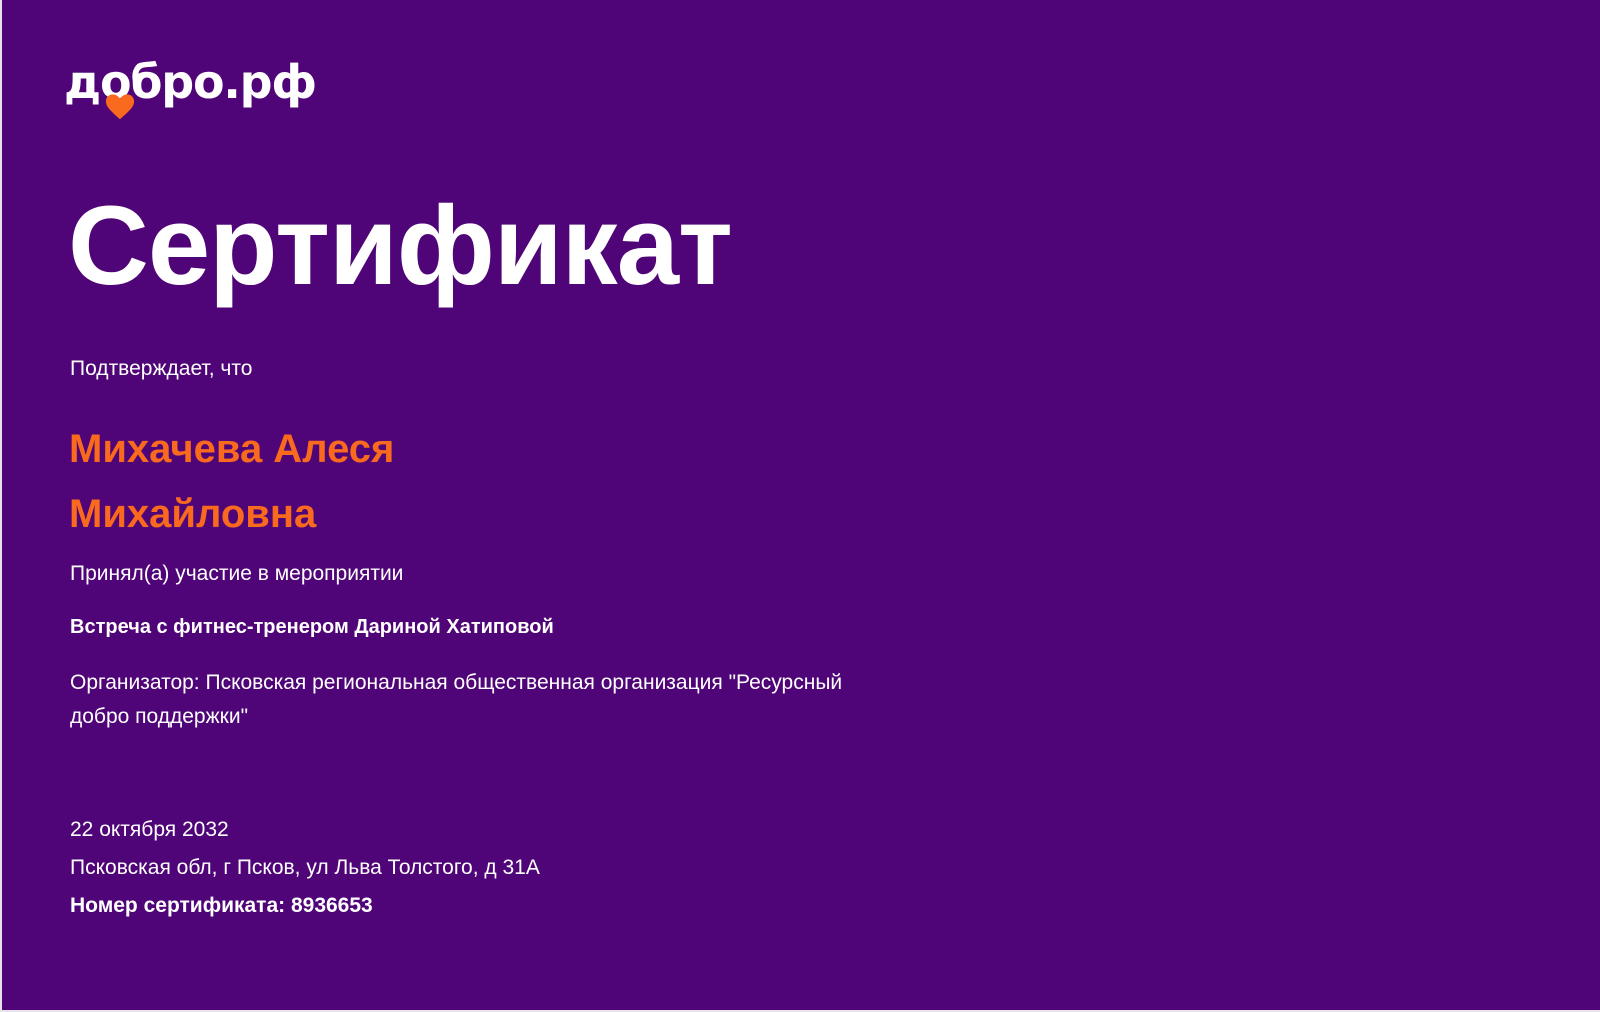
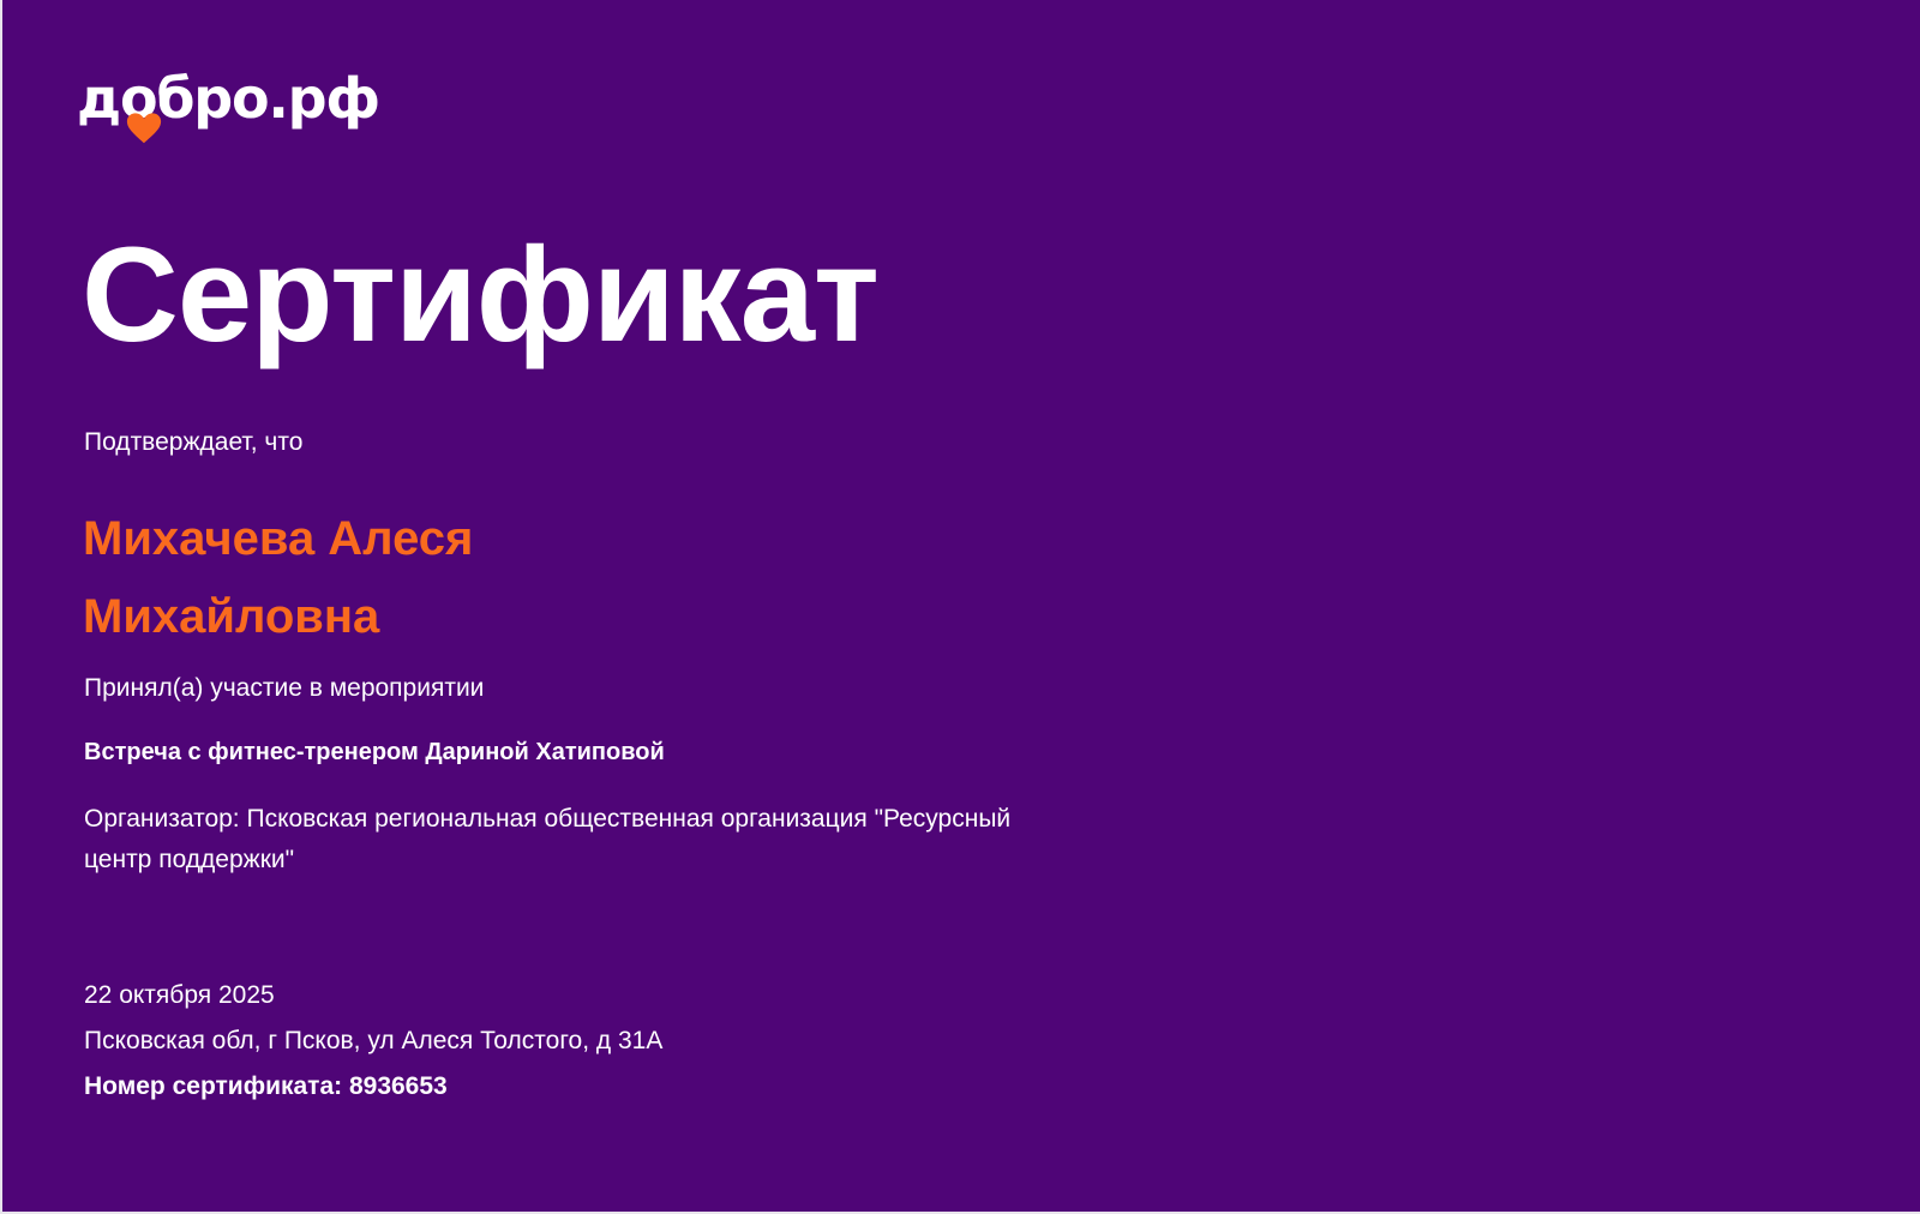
  добро.рф
  Сертификат
  Подтверждает, что
  Михачева Алеся Михайловна
  Принял(а) участие в мероприятии
  Встреча с фитнес-тренером Дариной Хатиповой
- Организатор: Псковская региональная общественная организация "Ресурсный добро поддержки"
+ Организатор: Псковская региональная общественная организация "Ресурсный центр поддержки"
- 22 октября 2032
+ 22 октября 2025
- Псковская обл, г Псков, ул Льва Толстого, д 31А
+ Псковская обл, г Псков, ул Алеся Толстого, д 31А
  Номер сертификата: 8936653
